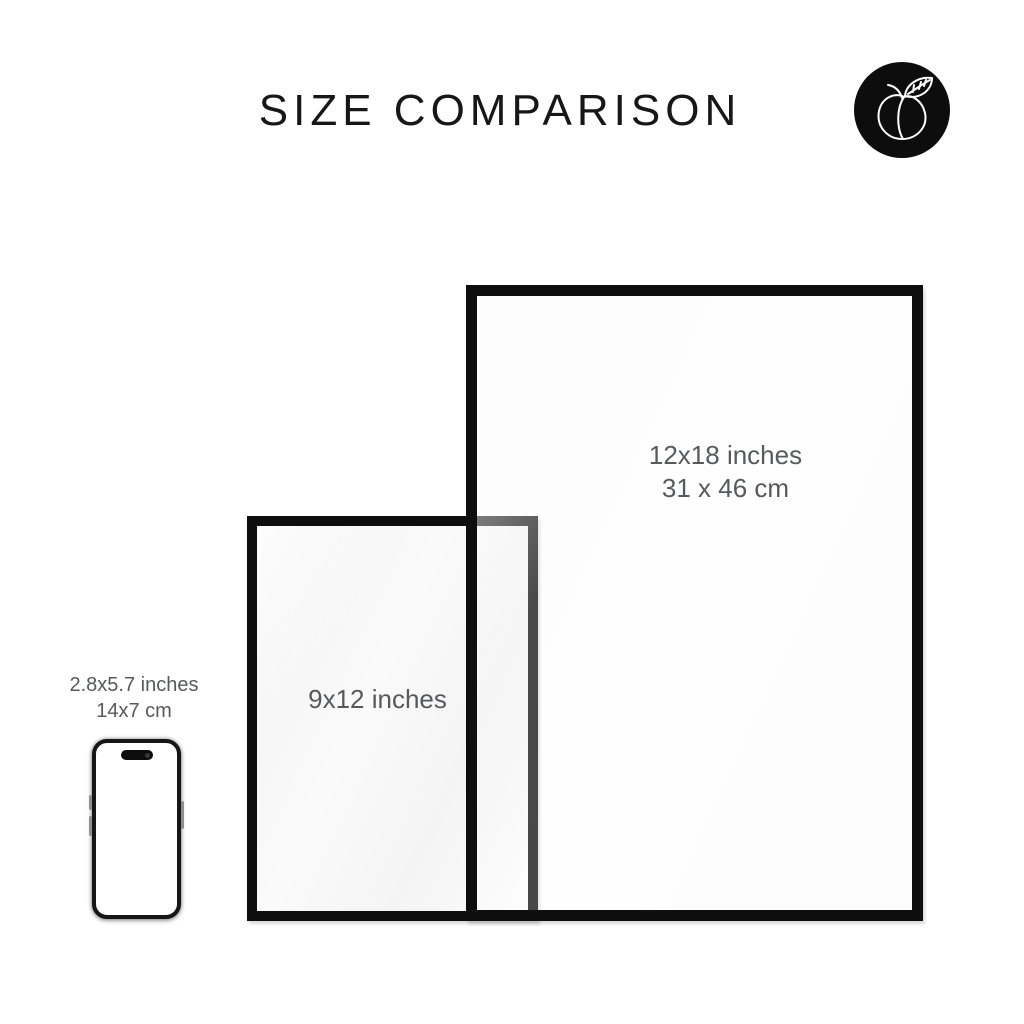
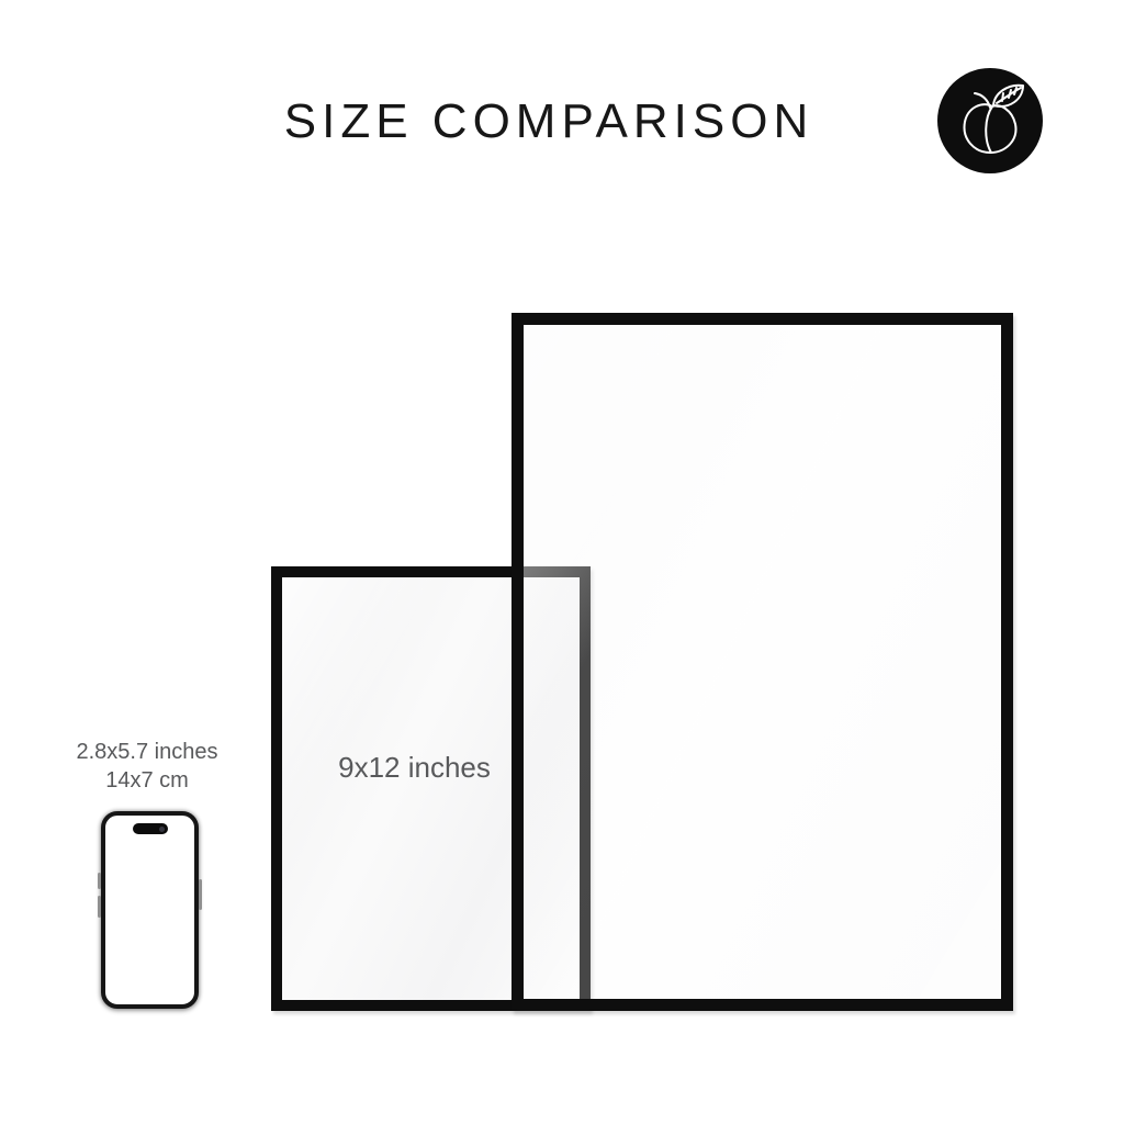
  SIZE COMPARISON
  9x12 inches
- 12x18 inches
- 31 x 46 cm
  2.8x5.7 inches
  14x7 cm
